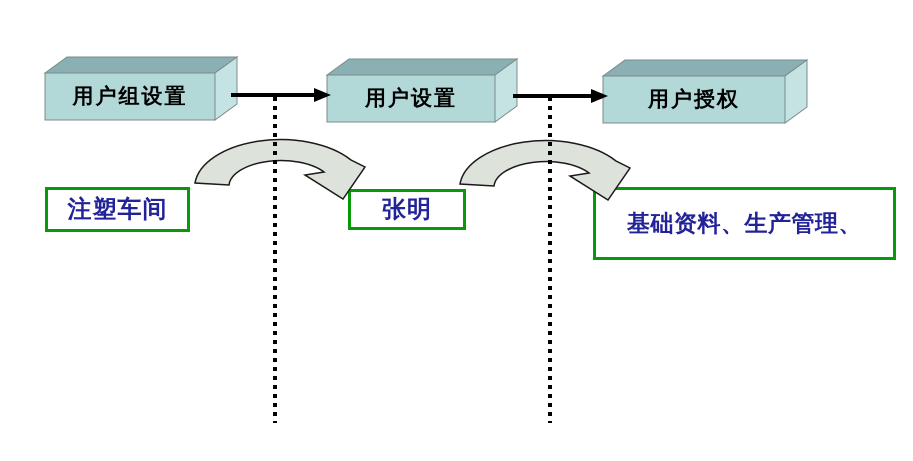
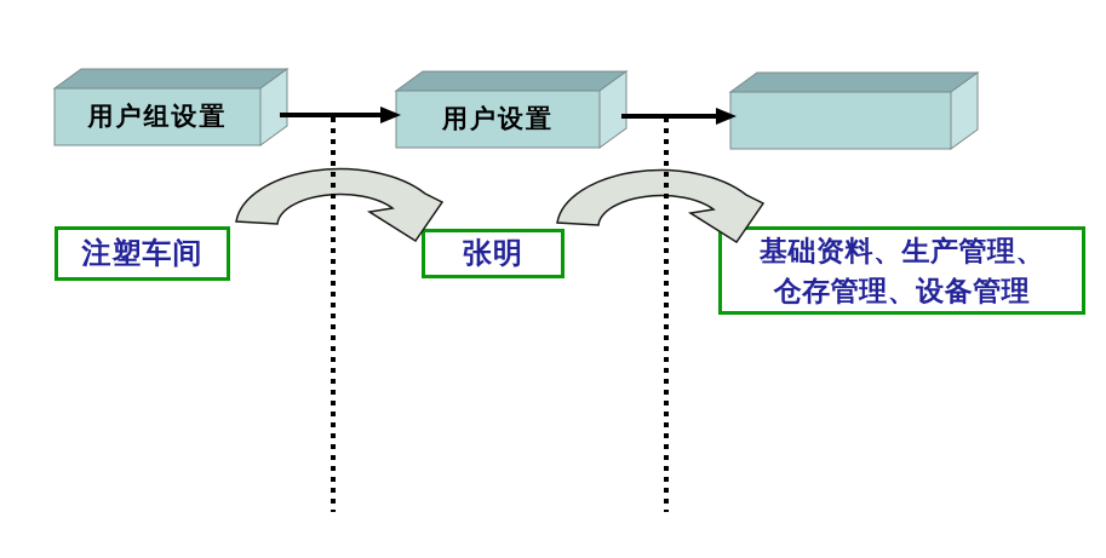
  用户组设置
  用户设置
- 用户授权
  注塑车间
  张明
  基础资料、生产管理、
+ 仓存管理、设备管理
